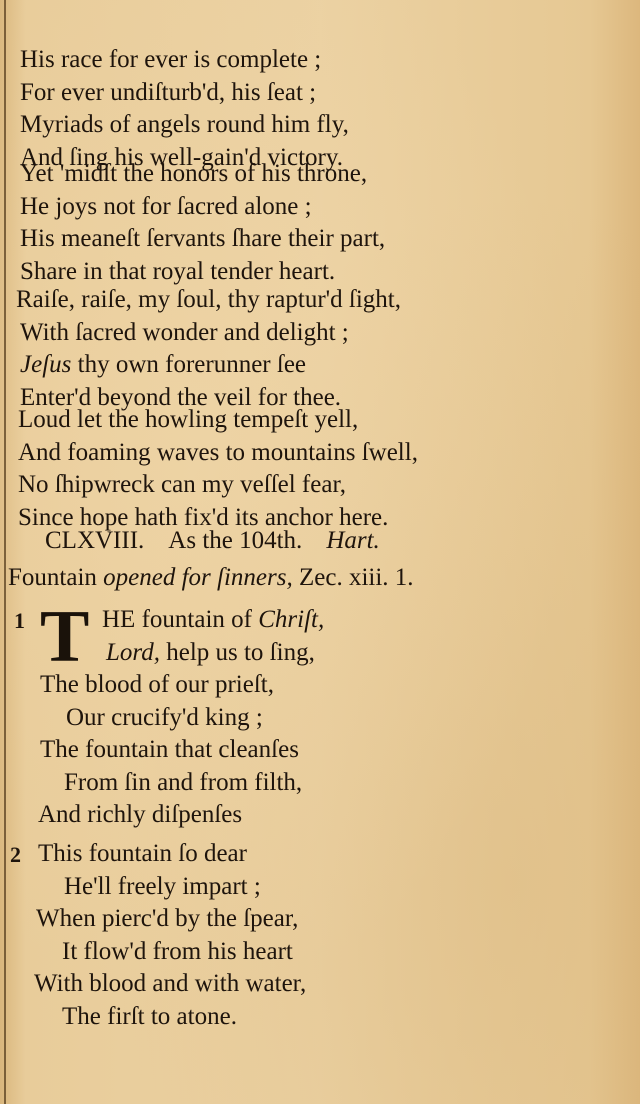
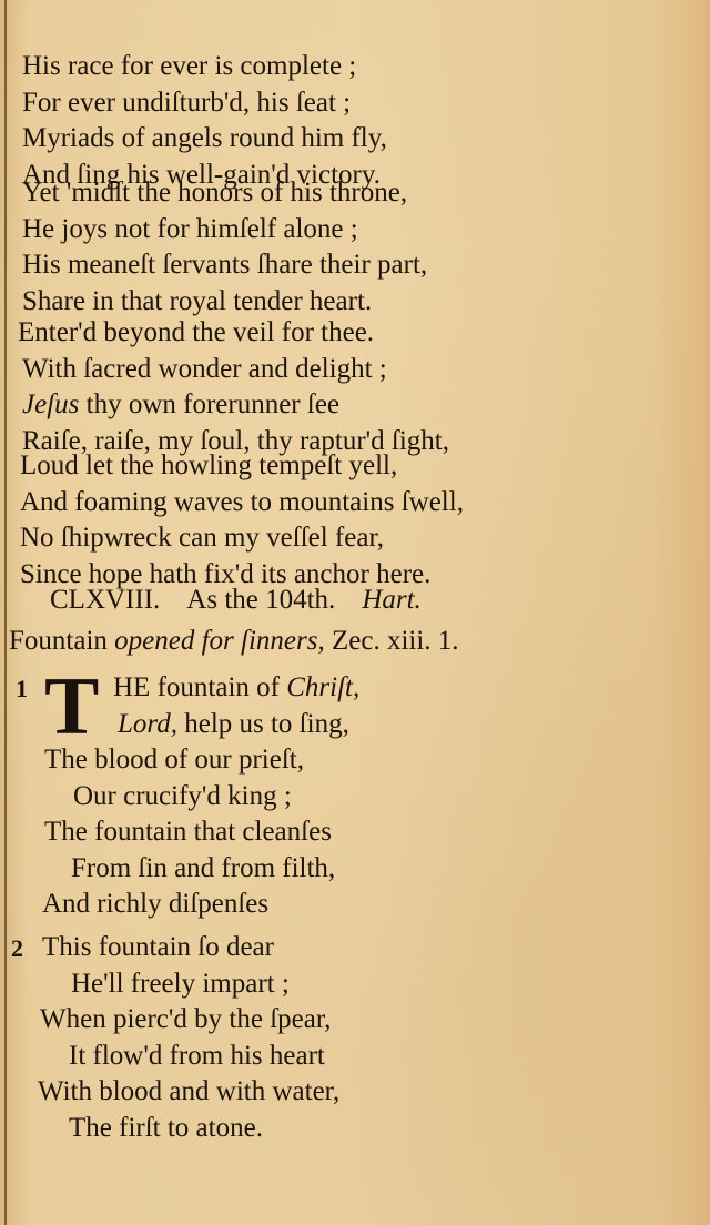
  His race for ever is complete ;
  For ever undiſturb'd, his ſeat ;
  Myriads of angels round him fly,
  And ſing his well-gain'd victory.
  Yet 'midſt the honors of his throne,
- He joys not for ſacred alone ;
+ He joys not for himſelf alone ;
  His meaneſt ſervants ſhare their part,
  Share in that royal tender heart.
- Raiſe, raiſe, my ſoul, thy raptur'd ſight,
+ Enter'd beyond the veil for thee.
  With ſacred wonder and delight ;
  Jeſus thy own forerunner ſee
- Enter'd beyond the veil for thee.
+ Raiſe, raiſe, my ſoul, thy raptur'd ſight,
  Loud let the howling tempeſt yell,
  And foaming waves to mountains ſwell,
  No ſhipwreck can my veſſel fear,
  Since hope hath fix'd its anchor here.
  CLXVIII. As the 104th. Hart.
  Fountain opened for ſinners, Zec. xiii. 1.
  1
  T
  HE fountain of Chriſt,
  Lord, help us to ſing,
  The blood of our prieſt,
  Our crucify'd king ;
  The fountain that cleanſes
  From ſin and from filth,
  And richly diſpenſes
  2
  This fountain ſo dear
  He'll freely impart ;
  When pierc'd by the ſpear,
  It flow'd from his heart
  With blood and with water,
  The firſt to atone.
